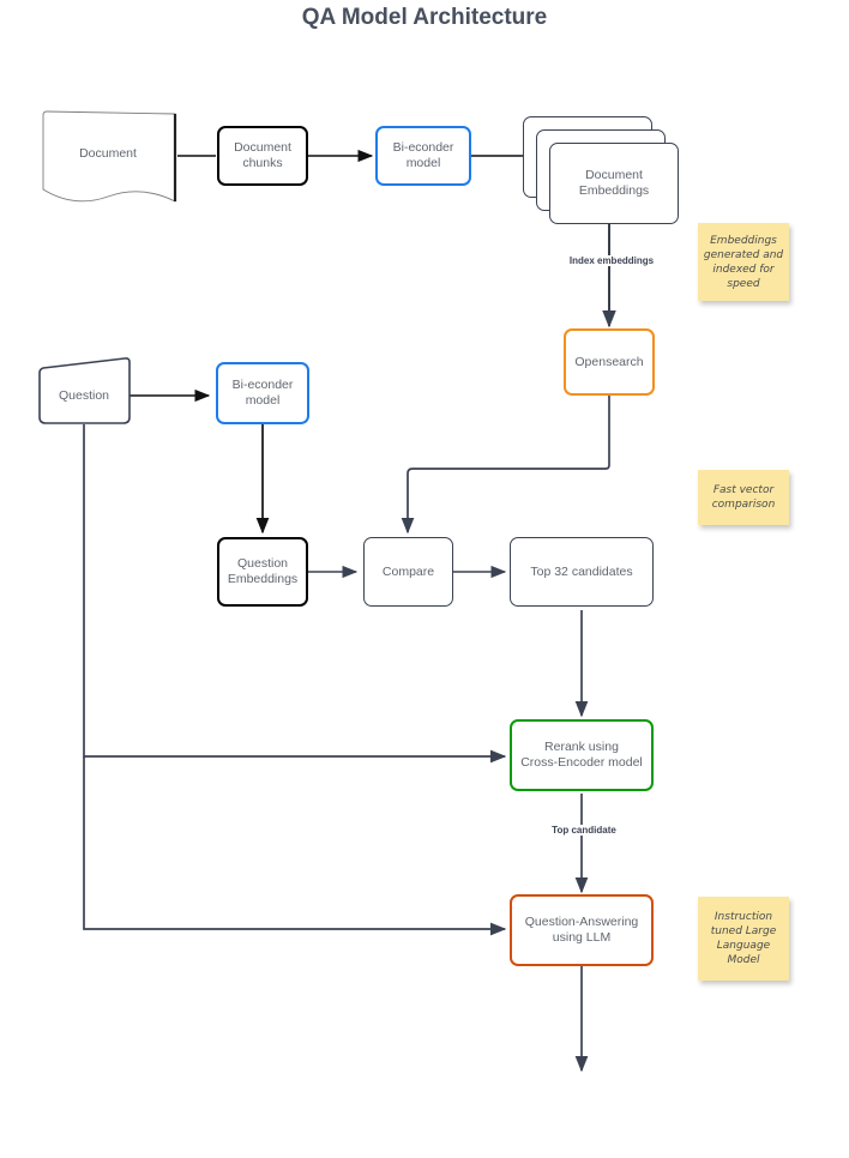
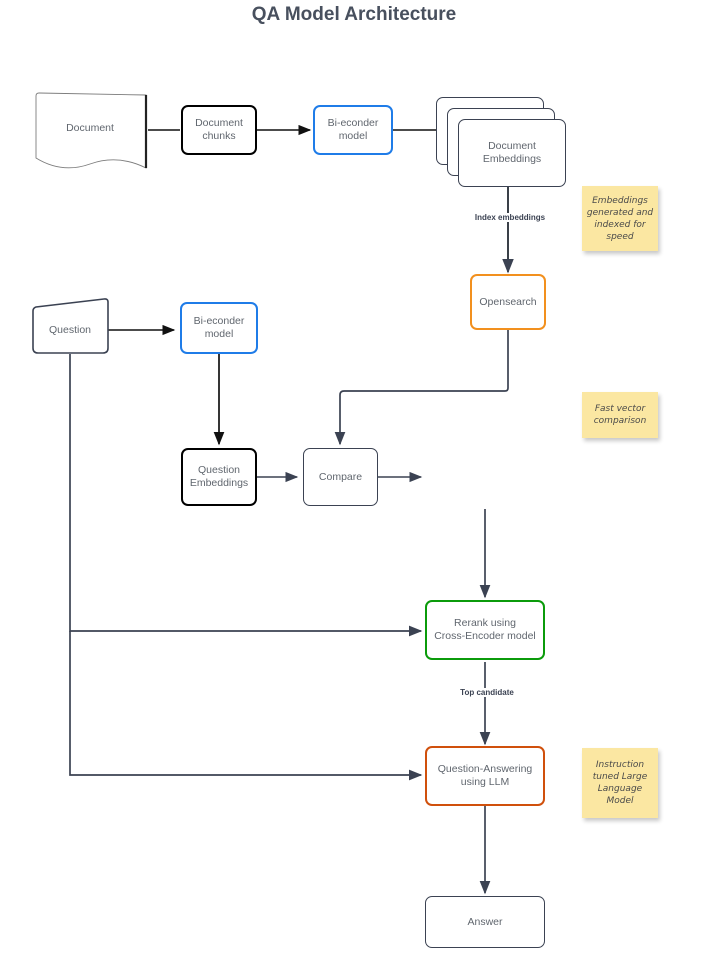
  QA Model Architecture
  Document
  Document
  chunks
  Bi-econder
  model
  Document Embeddings
  Index embeddings
  Opensearch
  Question
  Bi-econder
  model
  Question
  Embeddings
  Compare
- Top 32 candidates
  Rerank using
  Cross-Encoder model
  Top candidate
  Question-Answering
  using LLM
+ Answer
  Embeddings
  generated and
  indexed for
  speed
  Fast vector
  comparison
  Instruction
  tuned Large
  Language
  Model
